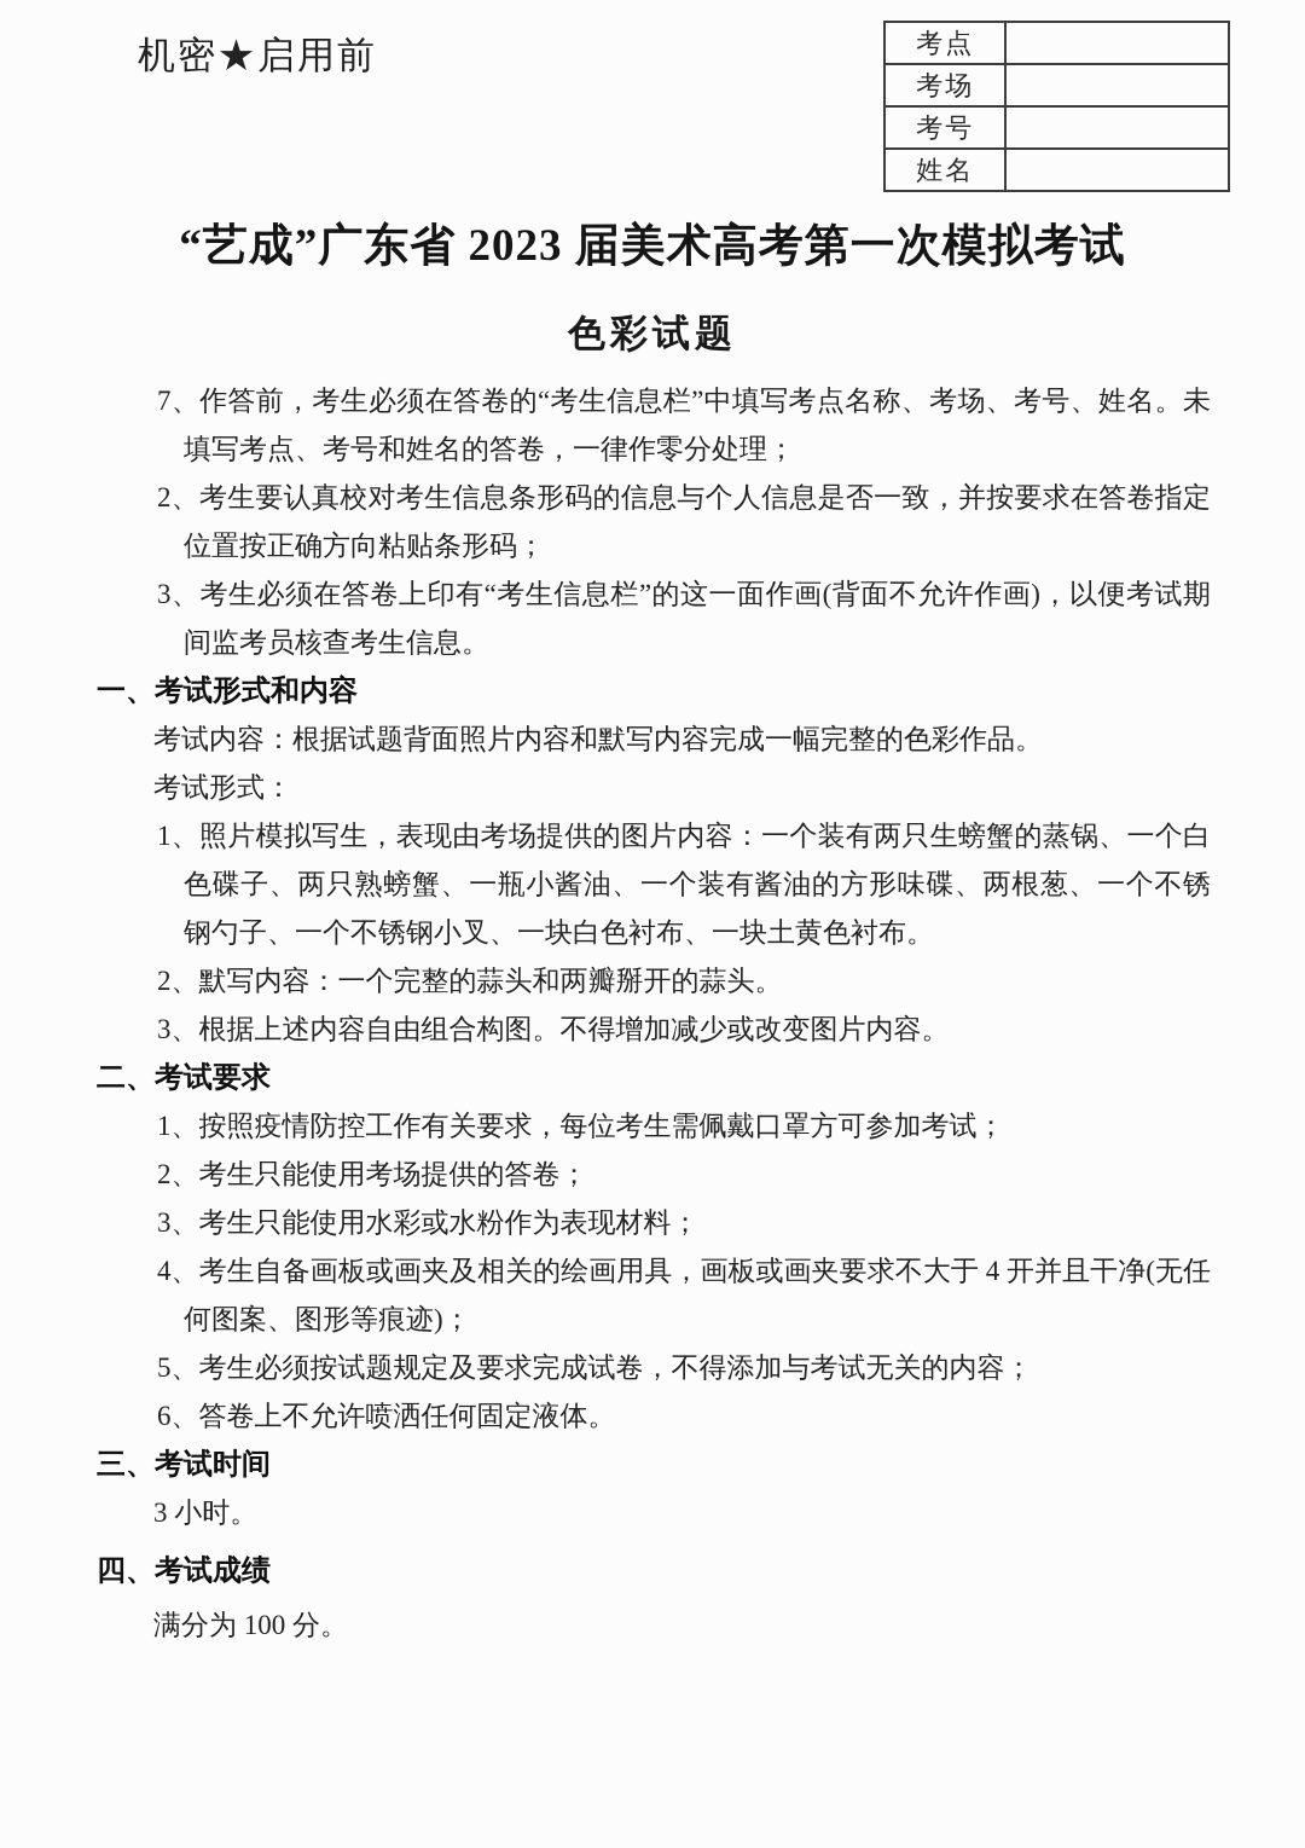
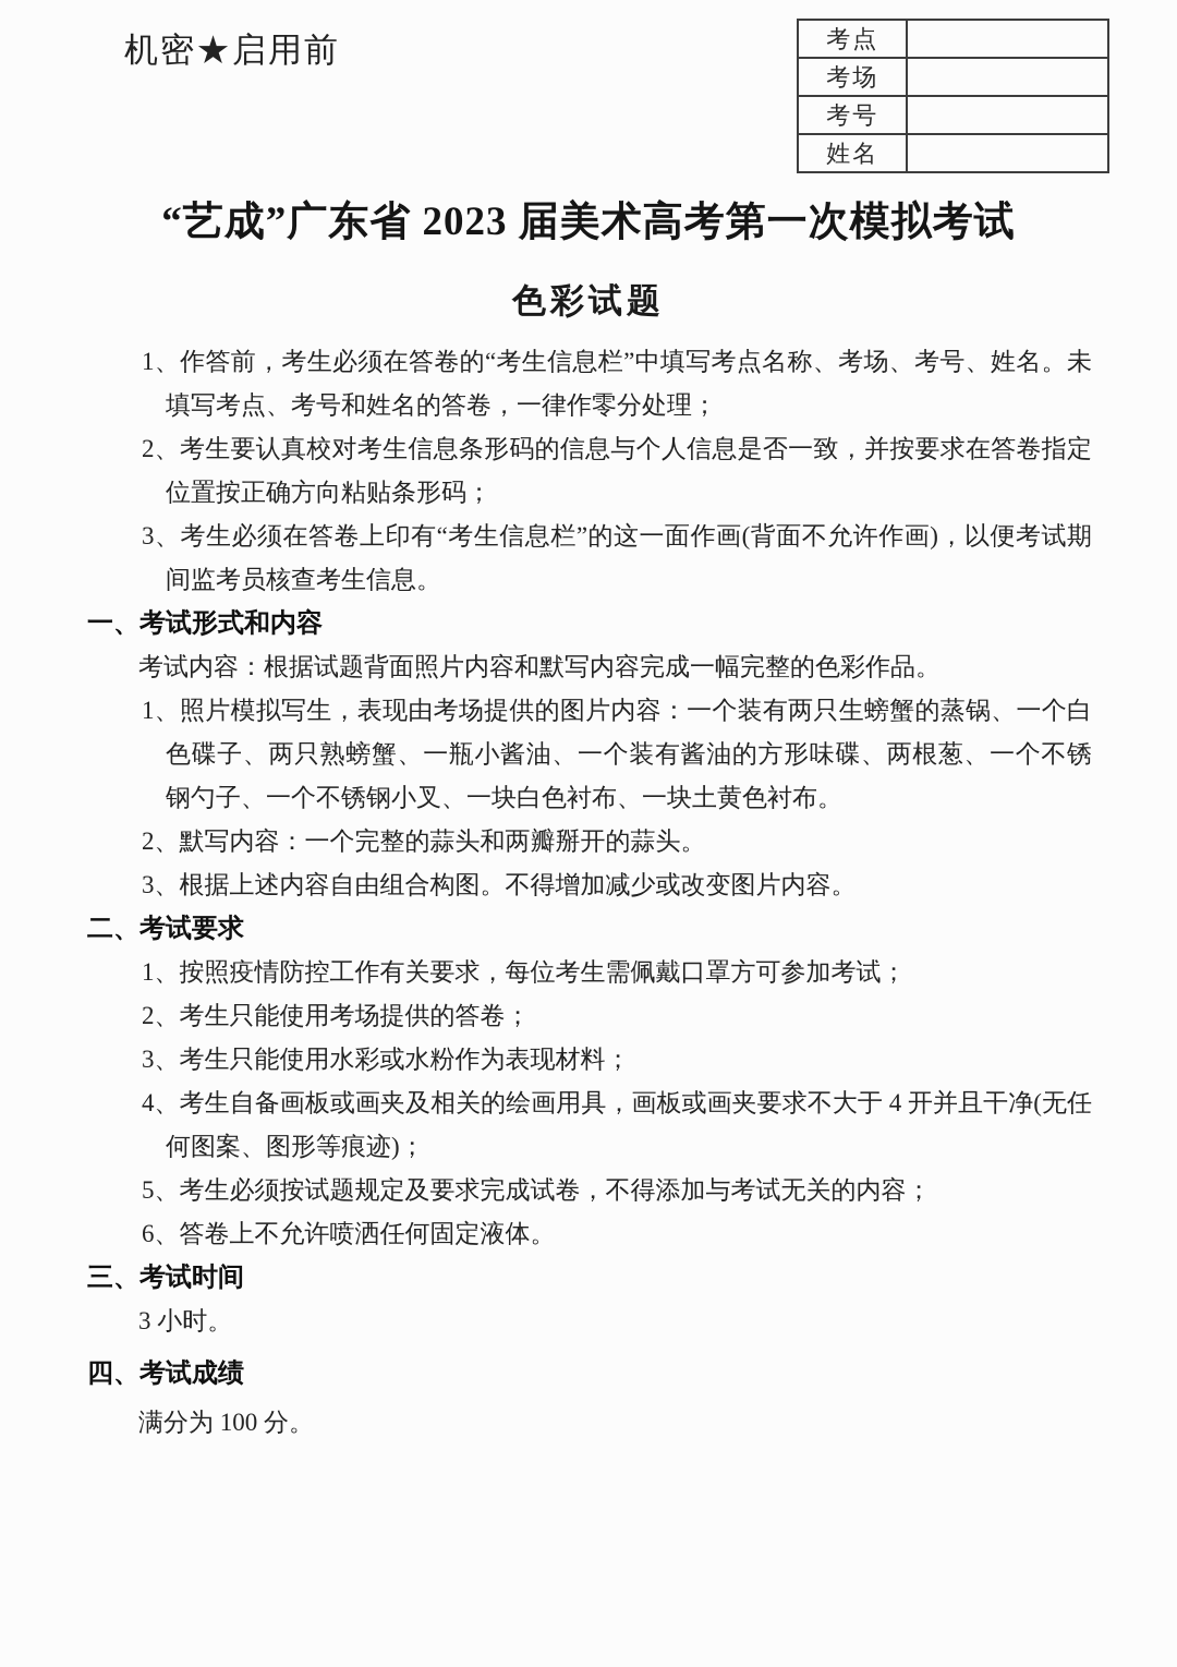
  机密★启用前
  考点
  考场
  考号
  姓名
  “艺成”广东省 2023 届美术高考第一次模拟考试
  色彩试题
- 7、作答前，考生必须在答卷的“考生信息栏”中填写考点名称、考场、考号、姓名。未填写考点、考号和姓名的答卷，一律作零分处理；
+ 1、作答前，考生必须在答卷的“考生信息栏”中填写考点名称、考场、考号、姓名。未填写考点、考号和姓名的答卷，一律作零分处理；
  2、考生要认真校对考生信息条形码的信息与个人信息是否一致，并按要求在答卷指定位置按正确方向粘贴条形码；
  3、考生必须在答卷上印有“考生信息栏”的这一面作画(背面不允许作画)，以便考试期间监考员核查考生信息。
  一、考试形式和内容
  考试内容：根据试题背面照片内容和默写内容完成一幅完整的色彩作品。
- 考试形式：
  1、照片模拟写生，表现由考场提供的图片内容：一个装有两只生螃蟹的蒸锅、一个白色碟子、两只熟螃蟹、一瓶小酱油、一个装有酱油的方形味碟、两根葱、一个不锈钢勺子、一个不锈钢小叉、一块白色衬布、一块土黄色衬布。
  2、默写内容：一个完整的蒜头和两瓣掰开的蒜头。
  3、根据上述内容自由组合构图。不得增加减少或改变图片内容。
  二、考试要求
  1、按照疫情防控工作有关要求，每位考生需佩戴口罩方可参加考试；
  2、考生只能使用考场提供的答卷；
  3、考生只能使用水彩或水粉作为表现材料；
  4、考生自备画板或画夹及相关的绘画用具，画板或画夹要求不大于 4 开并且干净(无任何图案、图形等痕迹)；
  5、考生必须按试题规定及要求完成试卷，不得添加与考试无关的内容；
  6、答卷上不允许喷洒任何固定液体。
  三、考试时间
  3 小时。
  四、考试成绩
  满分为 100 分。
